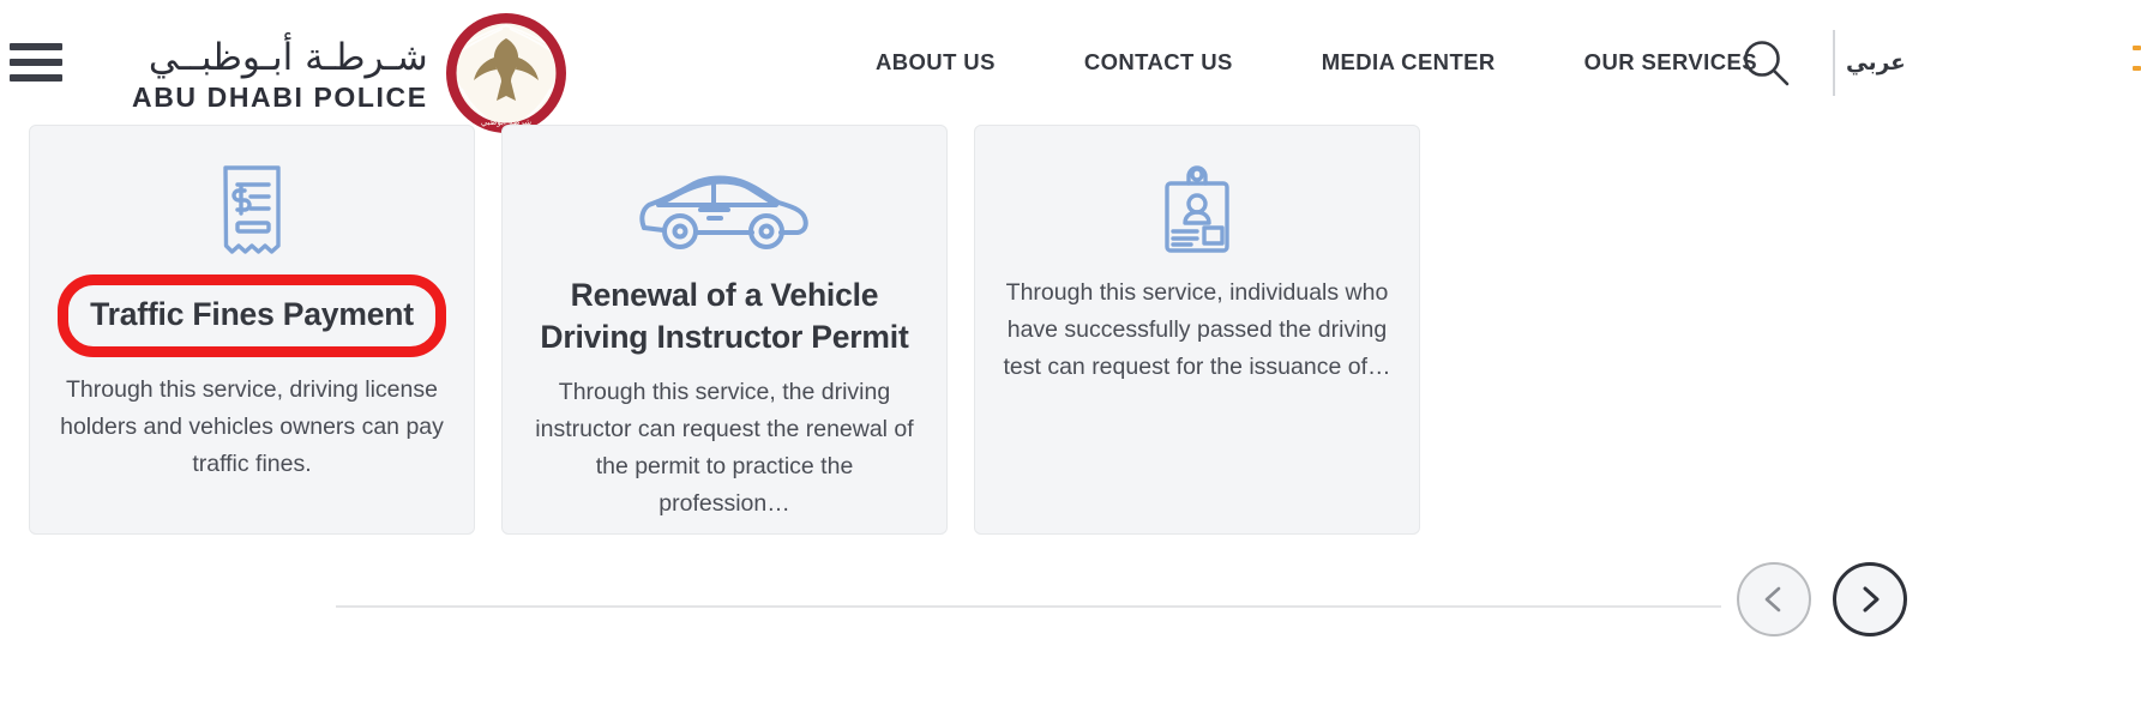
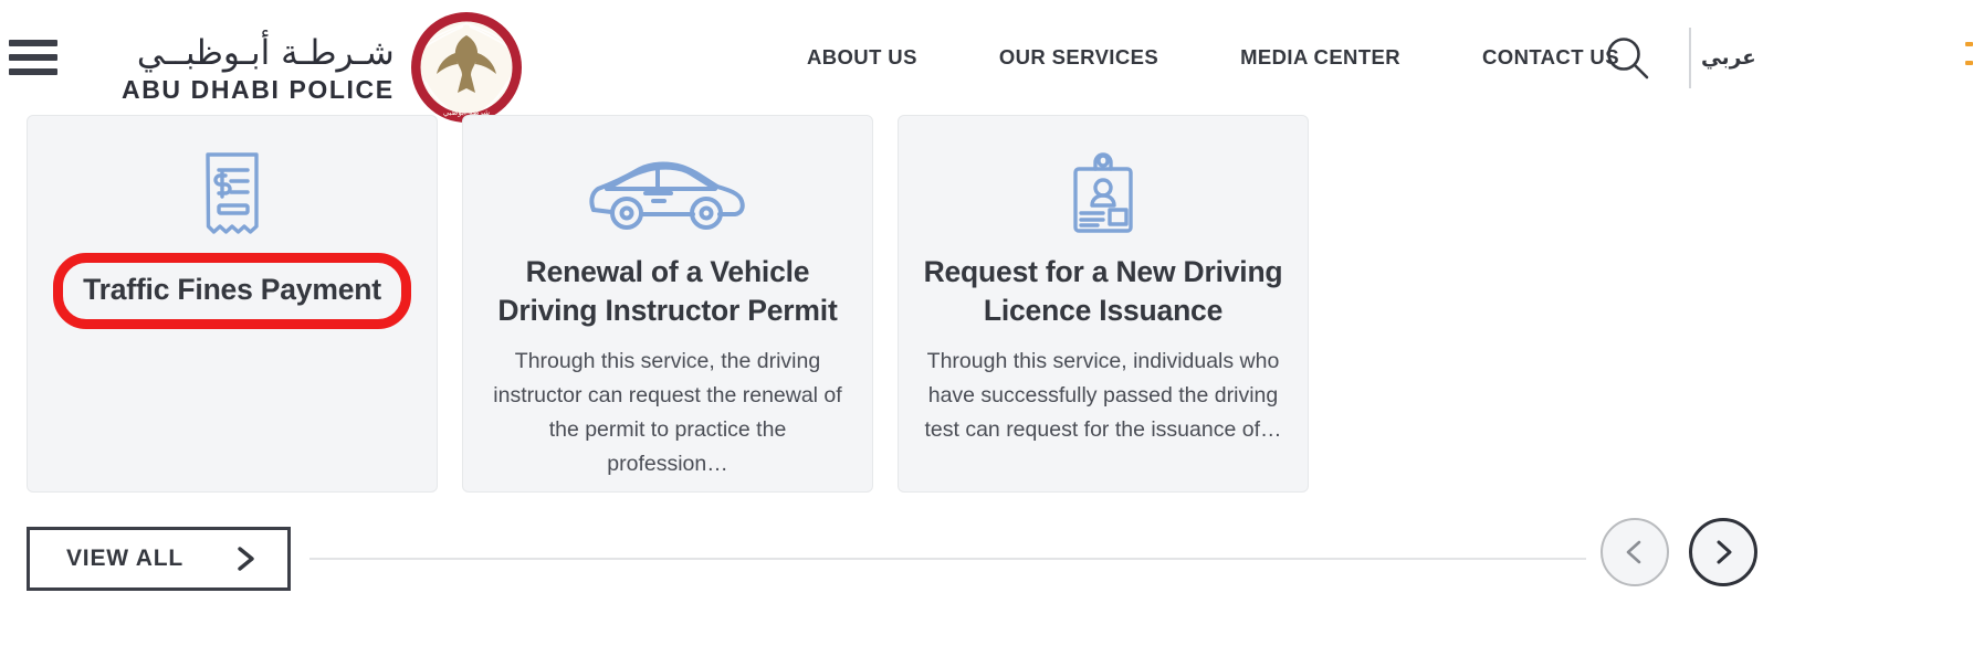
  شـرطـة أبـوظبــي
  ABU DHABI POLICE
  شرطة أبوظبي
  ABOUT US
- CONTACT US
+ OUR SERVICES
  MEDIA CENTER
- OUR SERVICES
+ CONTACT US
  عربي
  Traffic Fines Payment
- Through this service, driving license holders and vehicles owners can pay traffic fines.
  Renewal of a Vehicle Driving Instructor Permit
  Through this service, the driving instructor can request the renewal of the permit to practice the profession…
+ Request for a New Driving Licence Issuance
  Through this service, individuals who have successfully passed the driving test can request for the issuance of…
+ VIEW ALL
